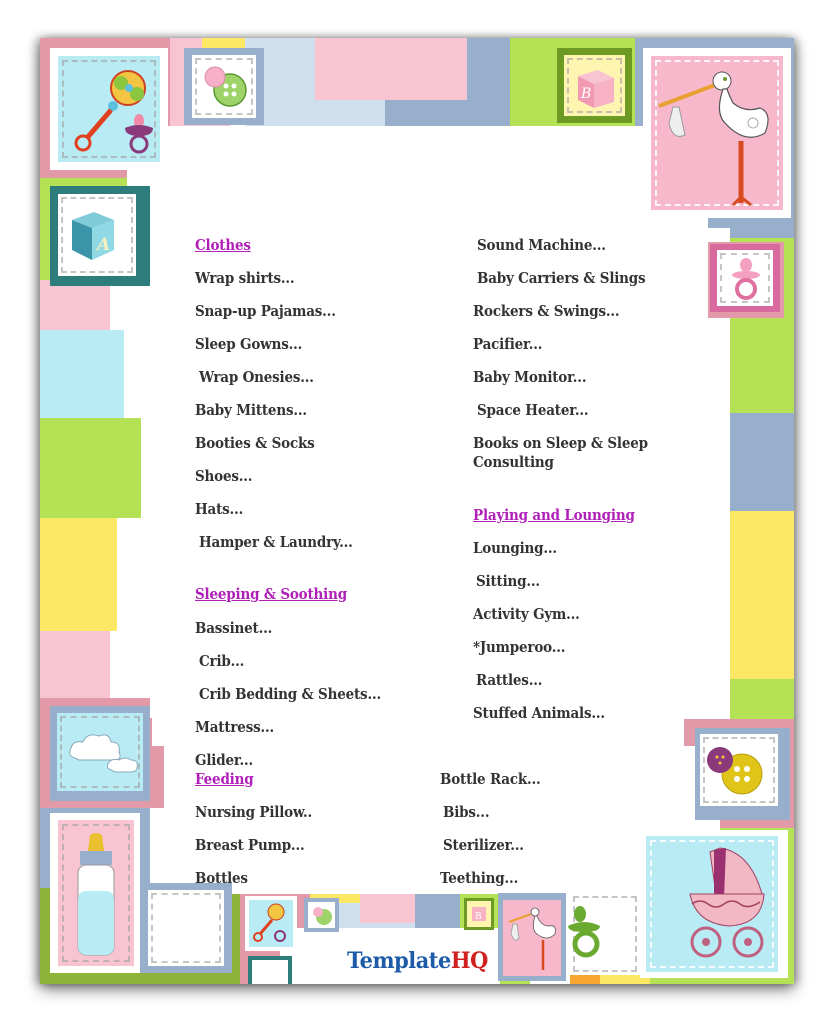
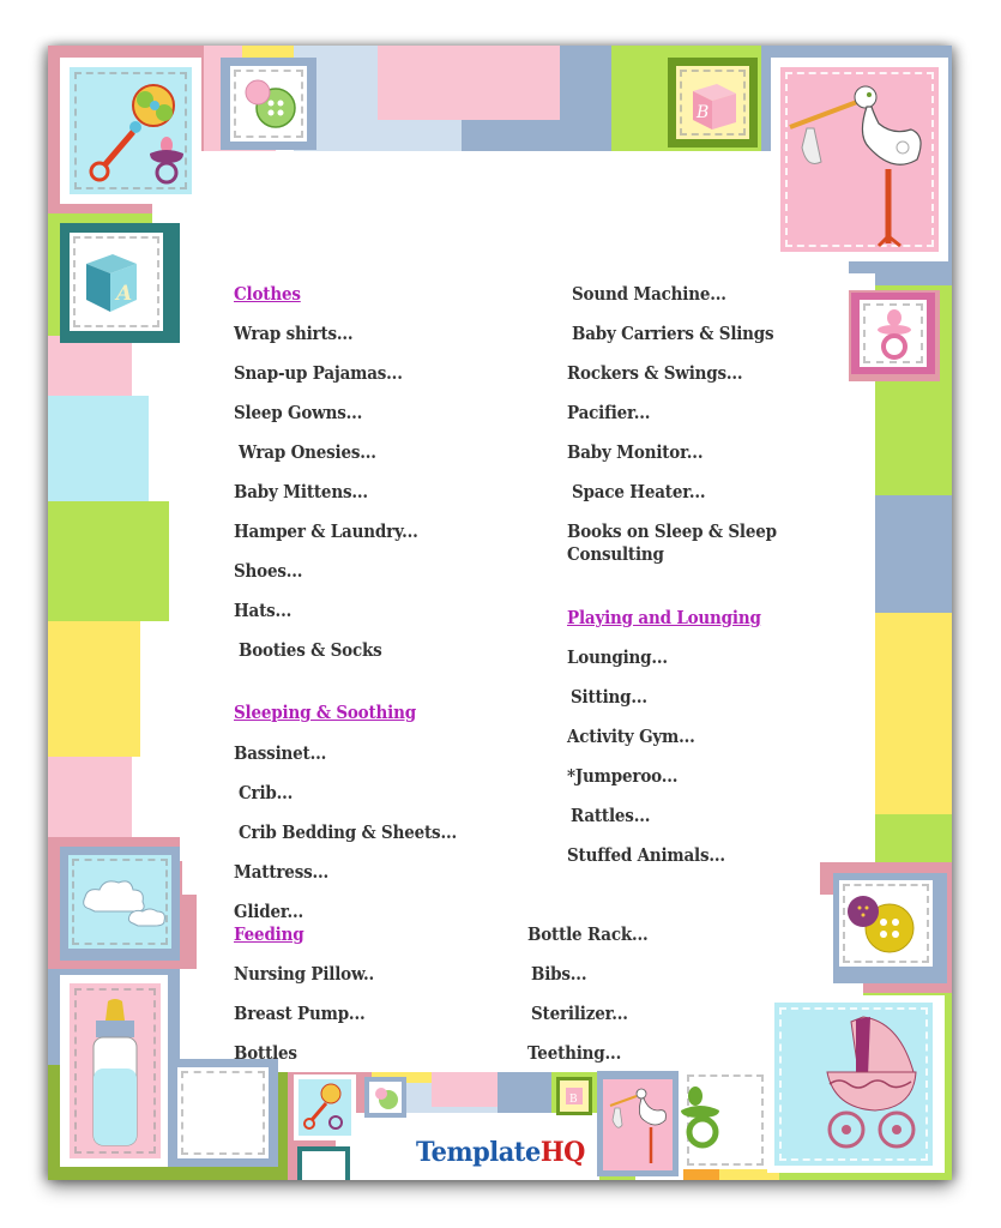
  B
  A
  B
  Clothes
  Wrap shirts...
  Snap-up Pajamas...
  Sleep Gowns...
  Wrap Onesies...
  Baby Mittens...
- Booties & Socks
+ Hamper & Laundry...
  Shoes...
  Hats...
- Hamper & Laundry...
+ Booties & Socks
  Sleeping & Soothing
  Bassinet...
  Crib...
  Crib Bedding & Sheets...
  Mattress...
  Glider...
  Sound Machine...
  Baby Carriers & Slings
  Rockers & Swings...
  Pacifier...
  Baby Monitor...
  Space Heater...
  Books on Sleep & Sleep
  Consulting
  Playing and Lounging
  Lounging...
  Sitting...
  Activity Gym...
  *Jumperoo...
  Rattles...
  Stuffed Animals...
  Feeding
  Nursing Pillow..
  Breast Pump...
  Bottles
  Bottle Rack...
  Bibs...
  Sterilizer...
  Teething...
  TemplateHQ
